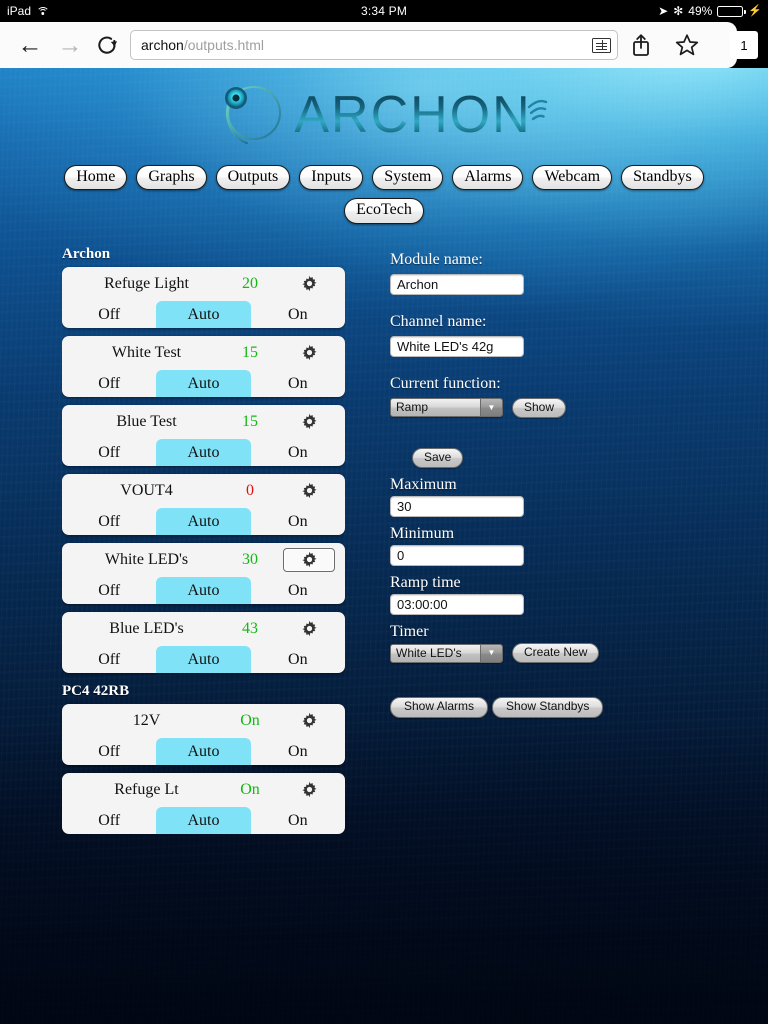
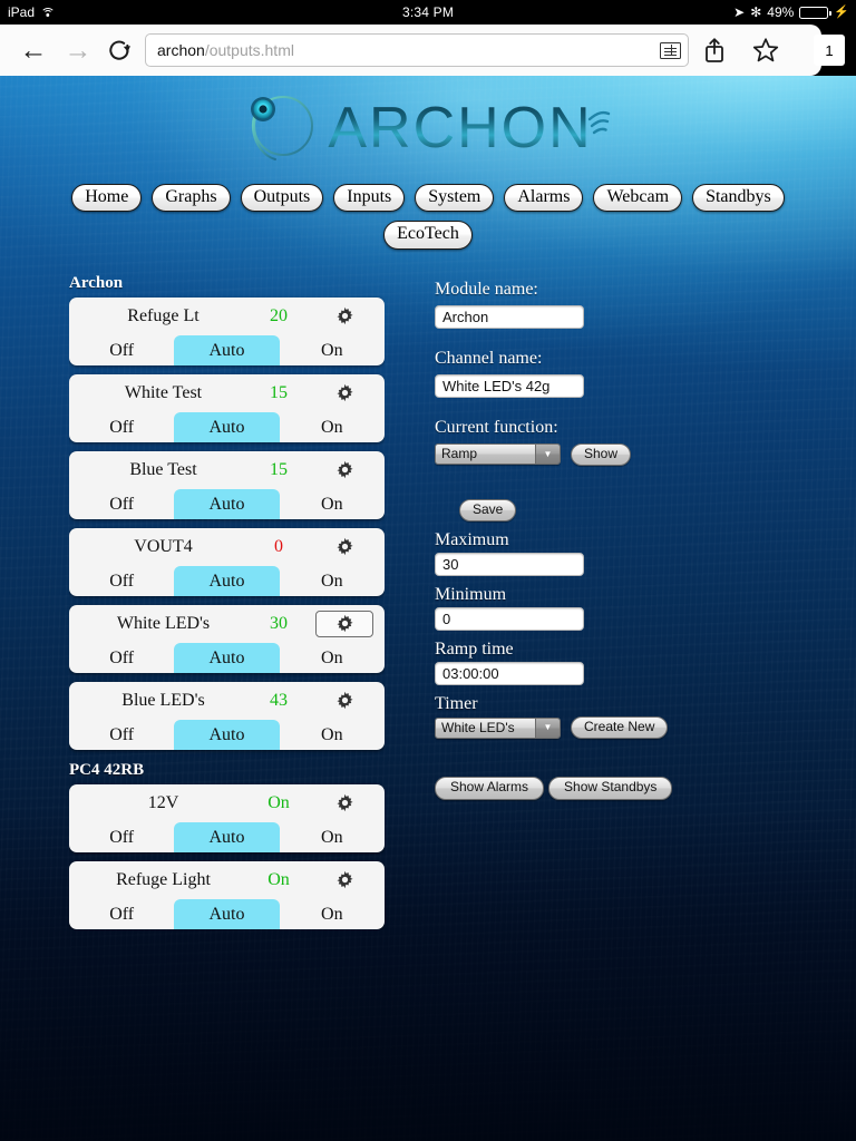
  iPad
  3:34 PM
  ➤
  ✻
  49%
  ⚡
  ←
  →
  archon/outputs.html
  1
  ARCHON
  Home
  Graphs
  Outputs
  Inputs
  System
  Alarms
  Webcam
  Standbys
  EcoTech
  Archon
- Refuge Light
+ Refuge Lt
  20
  Off
  Auto
  On
  White Test
  15
  Off
  Auto
  On
  Blue Test
  15
  Off
  Auto
  On
  VOUT4
  0
  Off
  Auto
  On
  White LED's
  30
  Off
  Auto
  On
  Blue LED's
  43
  Off
  Auto
  On
  PC4 42RB
  12V
  On
  Off
  Auto
  On
- Refuge Lt
+ Refuge Light
  On
  Off
  Auto
  On
  Module name:
  Archon
  Channel name:
  White LED's 42g
  Current function:
  Ramp
  ▼
  Show
  Save
  Maximum
  30
  Minimum
  0
  Ramp time
  03:00:00
  Timer
  White LED's
  ▼
  Create New
  Show Alarms Show Standbys
